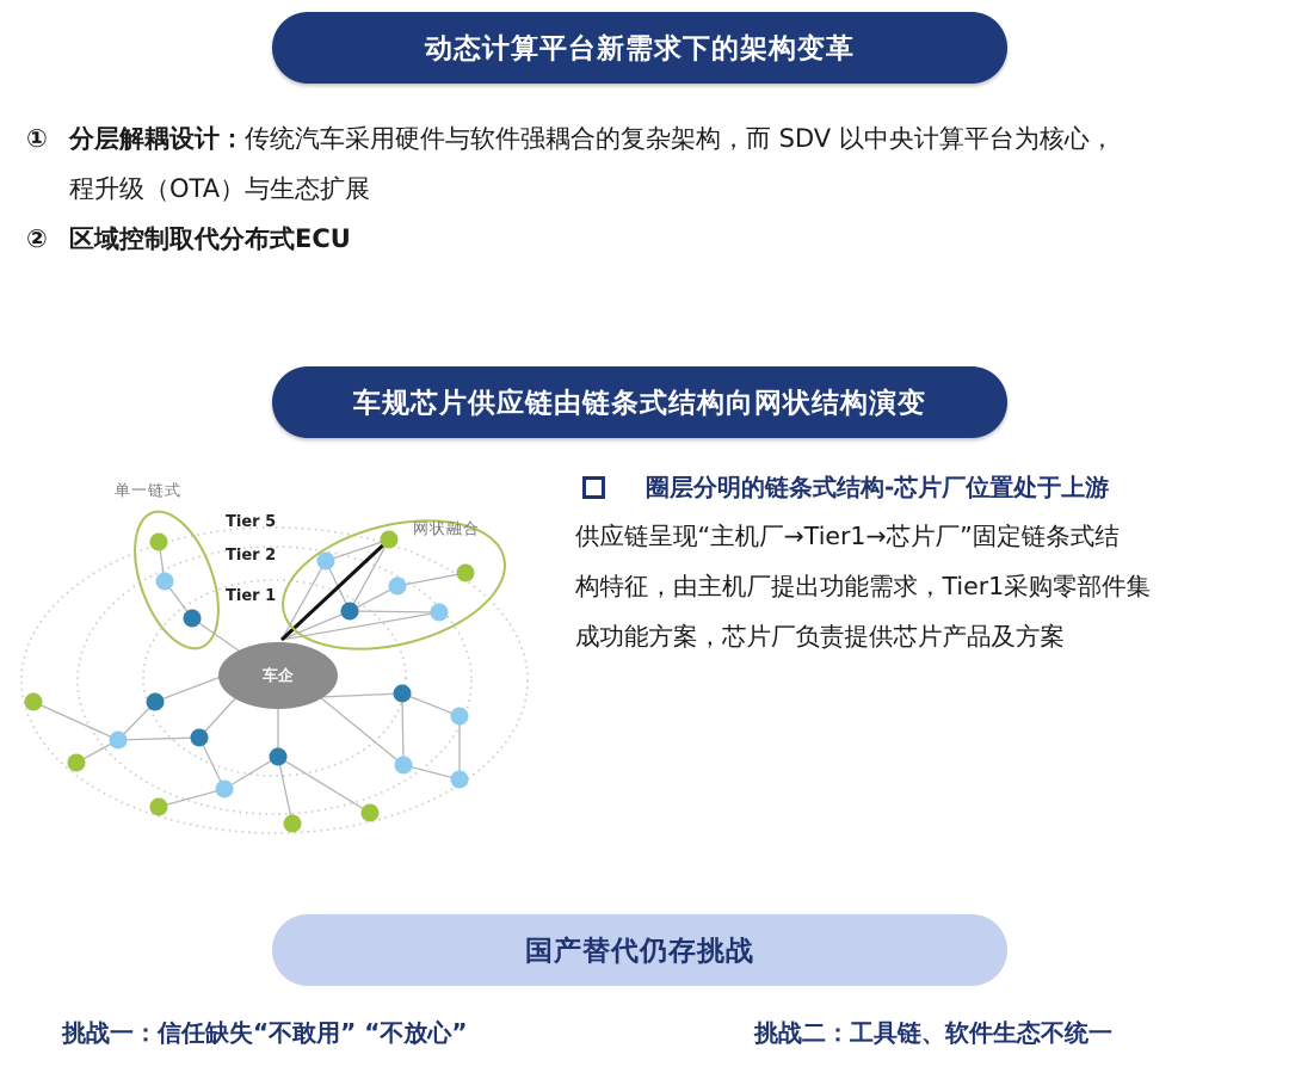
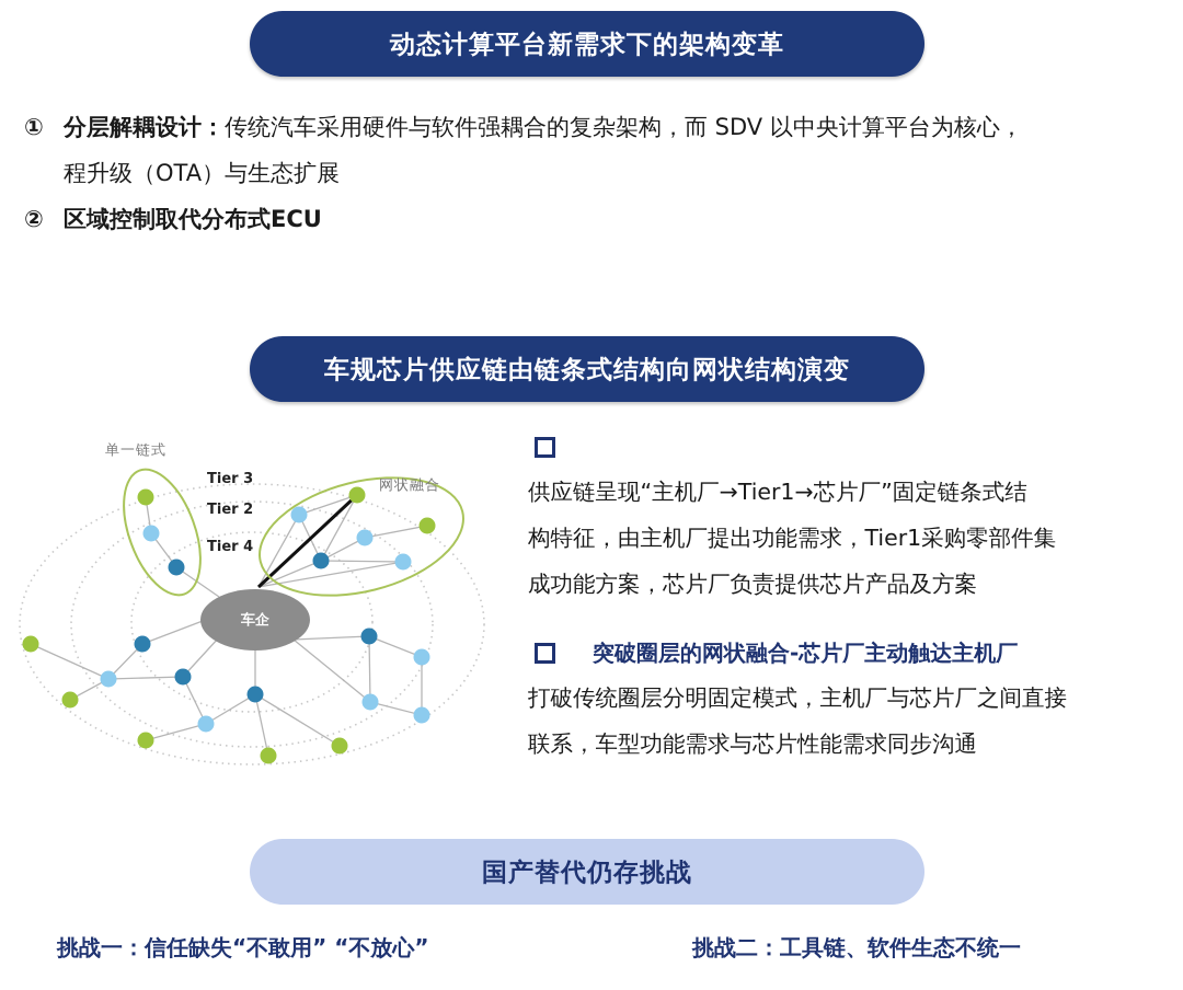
  动态计算平台新需求下的架构变革
  ①
  分层解耦设计：传统汽车采用硬件与软件强耦合的复杂架构，而 SDV 以中央计算平台为核心，
  程升级（OTA）与生态扩展
  ②
  区域控制取代分布式ECU
  车规芯片供应链由链条式结构向网状结构演变
  单一链式
  网状融合
- Tier 5
+ Tier 3
  Tier 2
- Tier 1
+ Tier 4
  车企
- 圈层分明的链条式结构-芯片厂位置处于上游
  供应链呈现“主机厂→Tier1→芯片厂”固定链条式结
  构特征，由主机厂提出功能需求，Tier1采购零部件集
  成功能方案，芯片厂负责提供芯片产品及方案
+ 突破圈层的网状融合-芯片厂主动触达主机厂
+ 打破传统圈层分明固定模式，主机厂与芯片厂之间直接
+ 联系，车型功能需求与芯片性能需求同步沟通
  国产替代仍存挑战
  挑战一：信任缺失“不敢用” “不放心”
  挑战二：工具链、软件生态不统一
